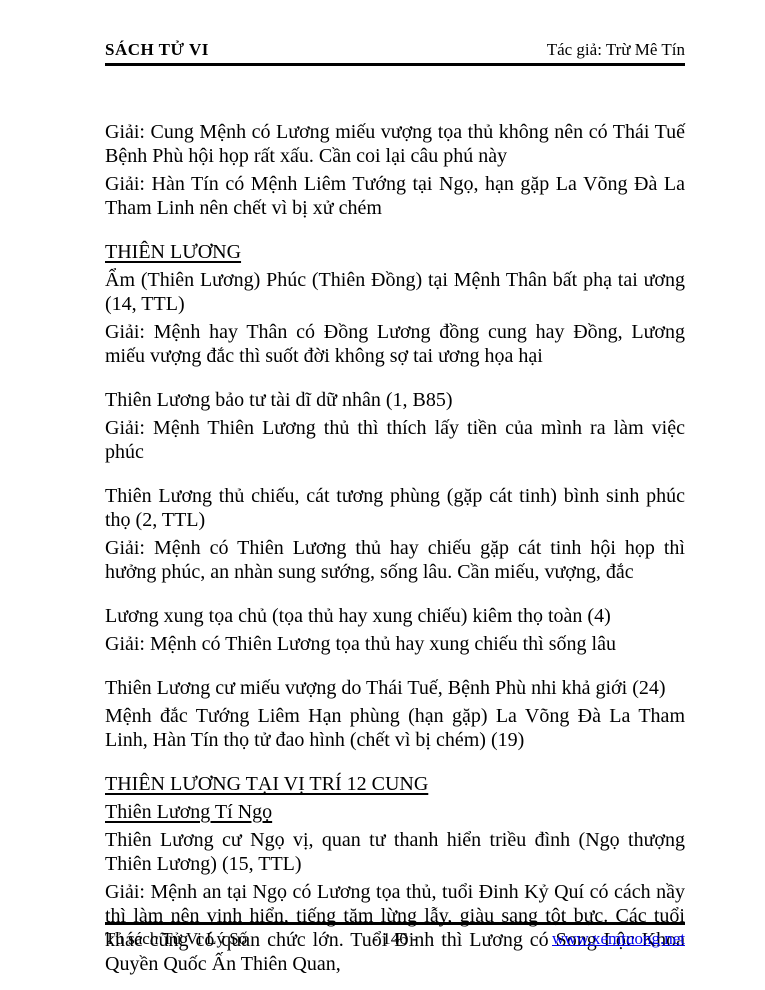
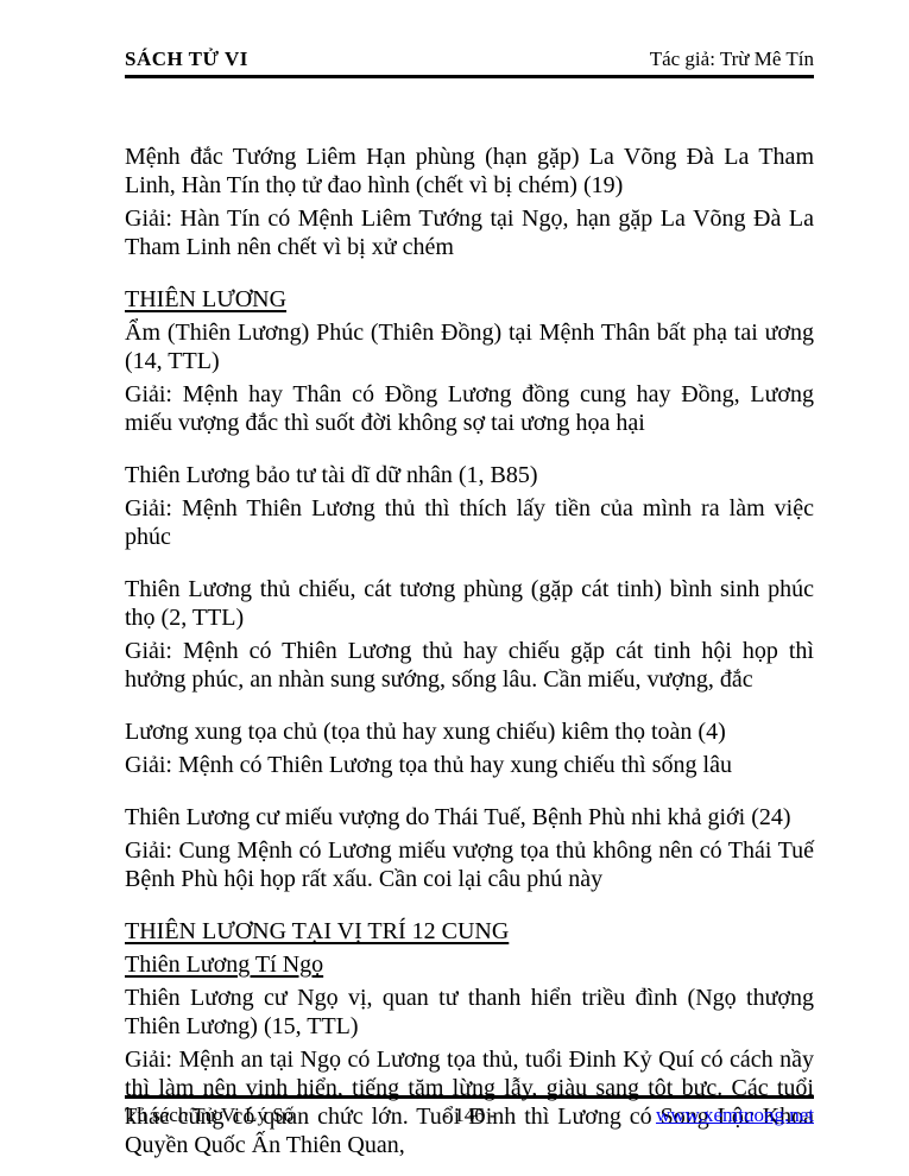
  SÁCH TỬ VI
  Tác giả: Trừ Mê Tín
- Giải: Cung Mệnh có Lương miếu vượng tọa thủ không nên có Thái Tuế Bệnh Phù hội họp rất xấu. Cần coi lại câu phú này
+ Mệnh đắc Tướng Liêm Hạn phùng (hạn gặp) La Võng Đà La Tham Linh, Hàn Tín thọ tử đao hình (chết vì bị chém) (19)
  Giải: Hàn Tín có Mệnh Liêm Tướng tại Ngọ, hạn gặp La Võng Đà La Tham Linh nên chết vì bị xử chém
  THIÊN LƯƠNG
  Ẩm (Thiên Lương) Phúc (Thiên Đồng) tại Mệnh Thân bất phạ tai ương (14, TTL)
  Giải: Mệnh hay Thân có Đồng Lương đồng cung hay Đồng, Lương miếu vượng đắc thì suốt đời không sợ tai ương họa hại
  Thiên Lương bảo tư tài dĩ dữ nhân (1, B85)
  Giải: Mệnh Thiên Lương thủ thì thích lấy tiền của mình ra làm việc phúc
  Thiên Lương thủ chiếu, cát tương phùng (gặp cát tinh) bình sinh phúc thọ (2, TTL)
  Giải: Mệnh có Thiên Lương thủ hay chiếu gặp cát tinh hội họp thì hưởng phúc, an nhàn sung sướng, sống lâu. Cần miếu, vượng, đắc
  Lương xung tọa chủ (tọa thủ hay xung chiếu) kiêm thọ toàn (4)
  Giải: Mệnh có Thiên Lương tọa thủ hay xung chiếu thì sống lâu
  Thiên Lương cư miếu vượng do Thái Tuế, Bệnh Phù nhi khả giới (24)
- Mệnh đắc Tướng Liêm Hạn phùng (hạn gặp) La Võng Đà La Tham Linh, Hàn Tín thọ tử đao hình (chết vì bị chém) (19)
+ Giải: Cung Mệnh có Lương miếu vượng tọa thủ không nên có Thái Tuế Bệnh Phù hội họp rất xấu. Cần coi lại câu phú này
  THIÊN LƯƠNG TẠI VỊ TRÍ 12 CUNG
  Thiên Lương Tí Ngọ
  Thiên Lương cư Ngọ vị, quan tư thanh hiển triều đình (Ngọ thượng Thiên Lương) (15, TTL)
  Giải: Mệnh an tại Ngọ có Lương tọa thủ, tuổi Đinh Kỷ Quí có cách nầy thì làm nên vinh hiển, tiếng tăm lừng lẫy, giàu sang tột bực. Các tuổi khác cũng có quan chức lớn. Tuổi Đinh thì Lương có Song Lộc Khoa Quyền Quốc Ấn Thiên Quan,
  Tủ sách Tử Vi Lý Số
  - 146 -
  www.xemtuong.net
